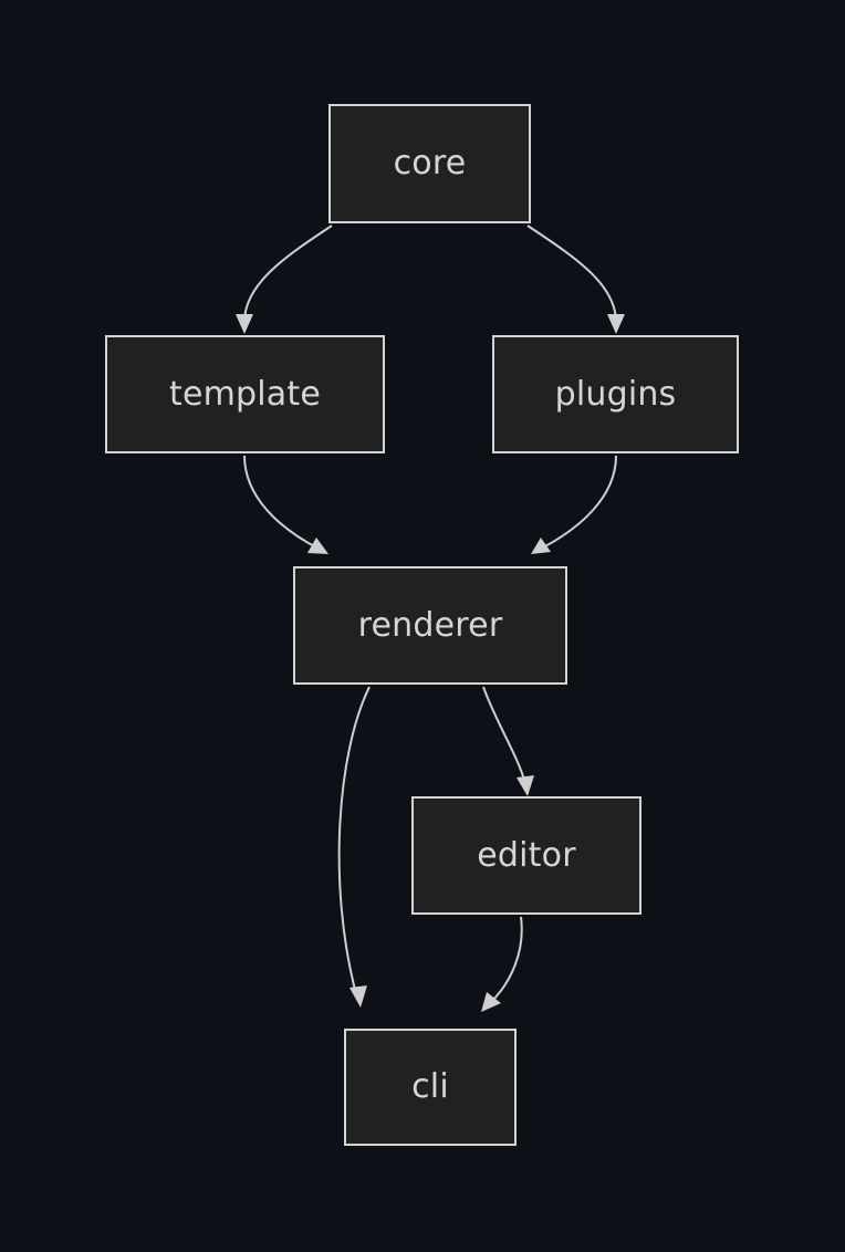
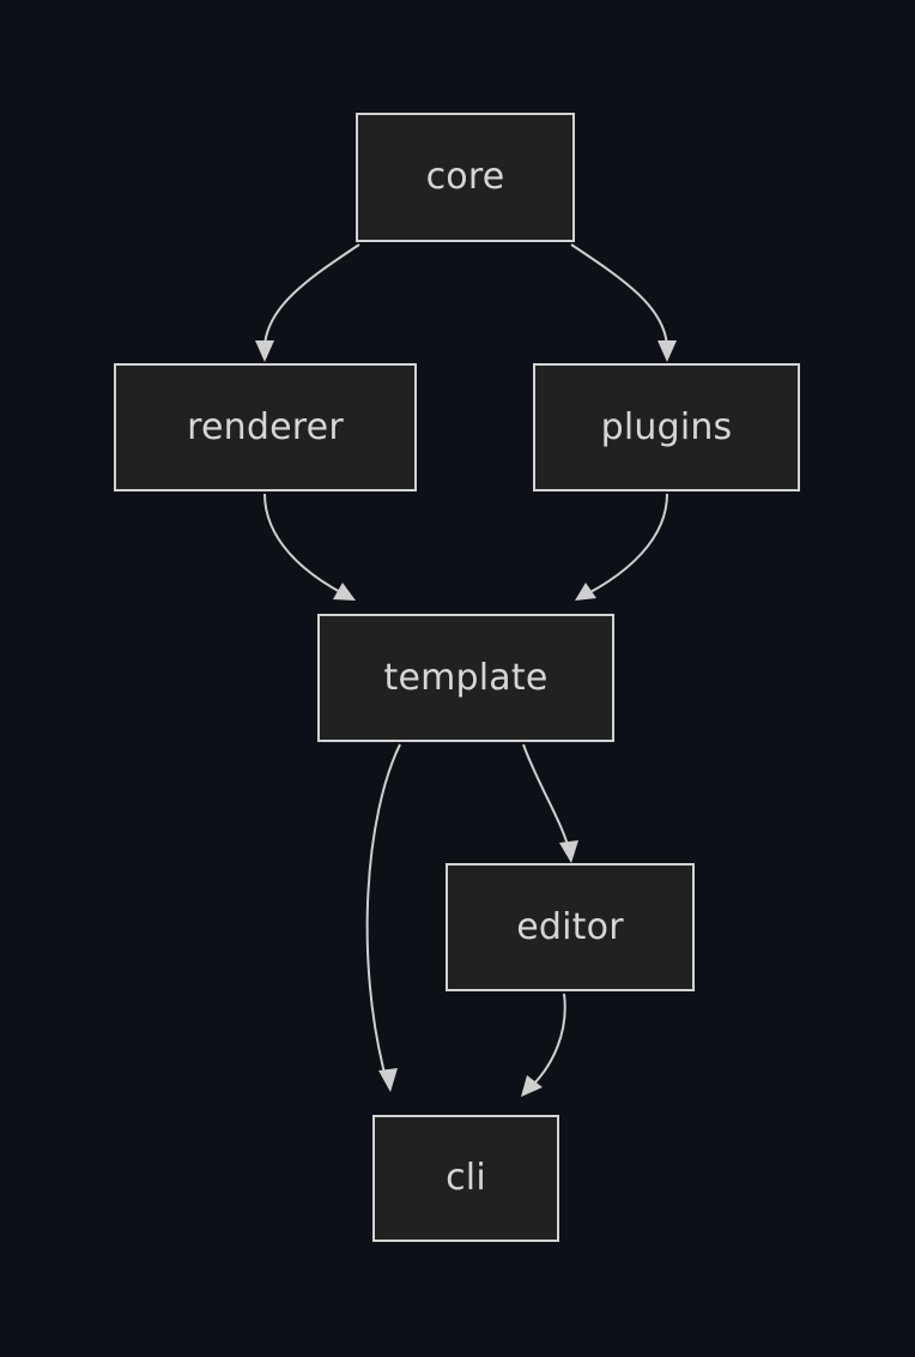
  core
- template
+ renderer
  plugins
- renderer
+ template
  editor
  cli
